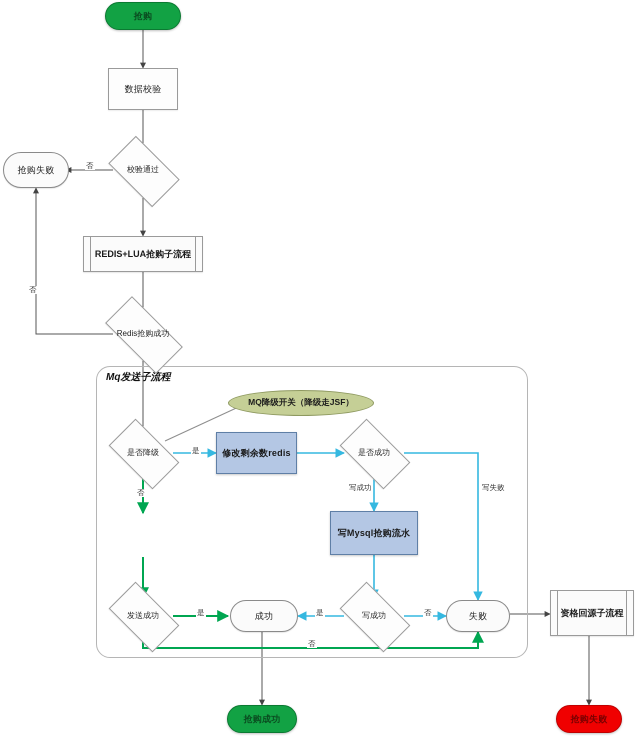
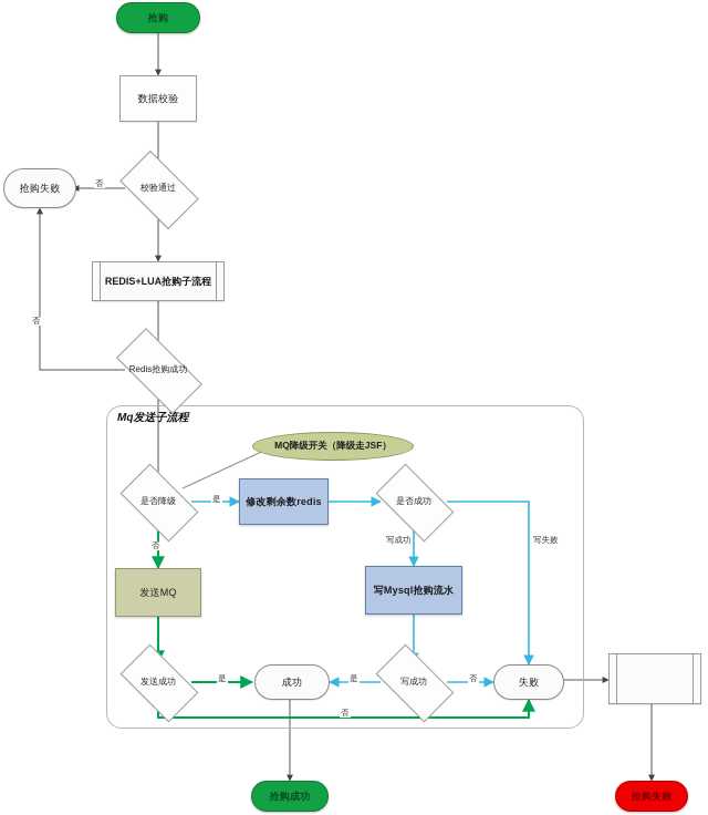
  Mq发送子流程
  抢购
  数据校验
  校验通过
  抢购失败
  REDIS+LUA抢购子流程
  Redis抢购成功
  MQ降级开关（降级走JSF）
  是否降级
  修改剩余数redis
  是否成功
+ 发送MQ
  写Mysql抢购流水
  发送成功
  写成功
  成功
  失败
- 资格回源子流程
  抢购成功
  抢购失败
  否
  否
  是
  否
  写成功
  写失败
  是
  否
  是
  否
